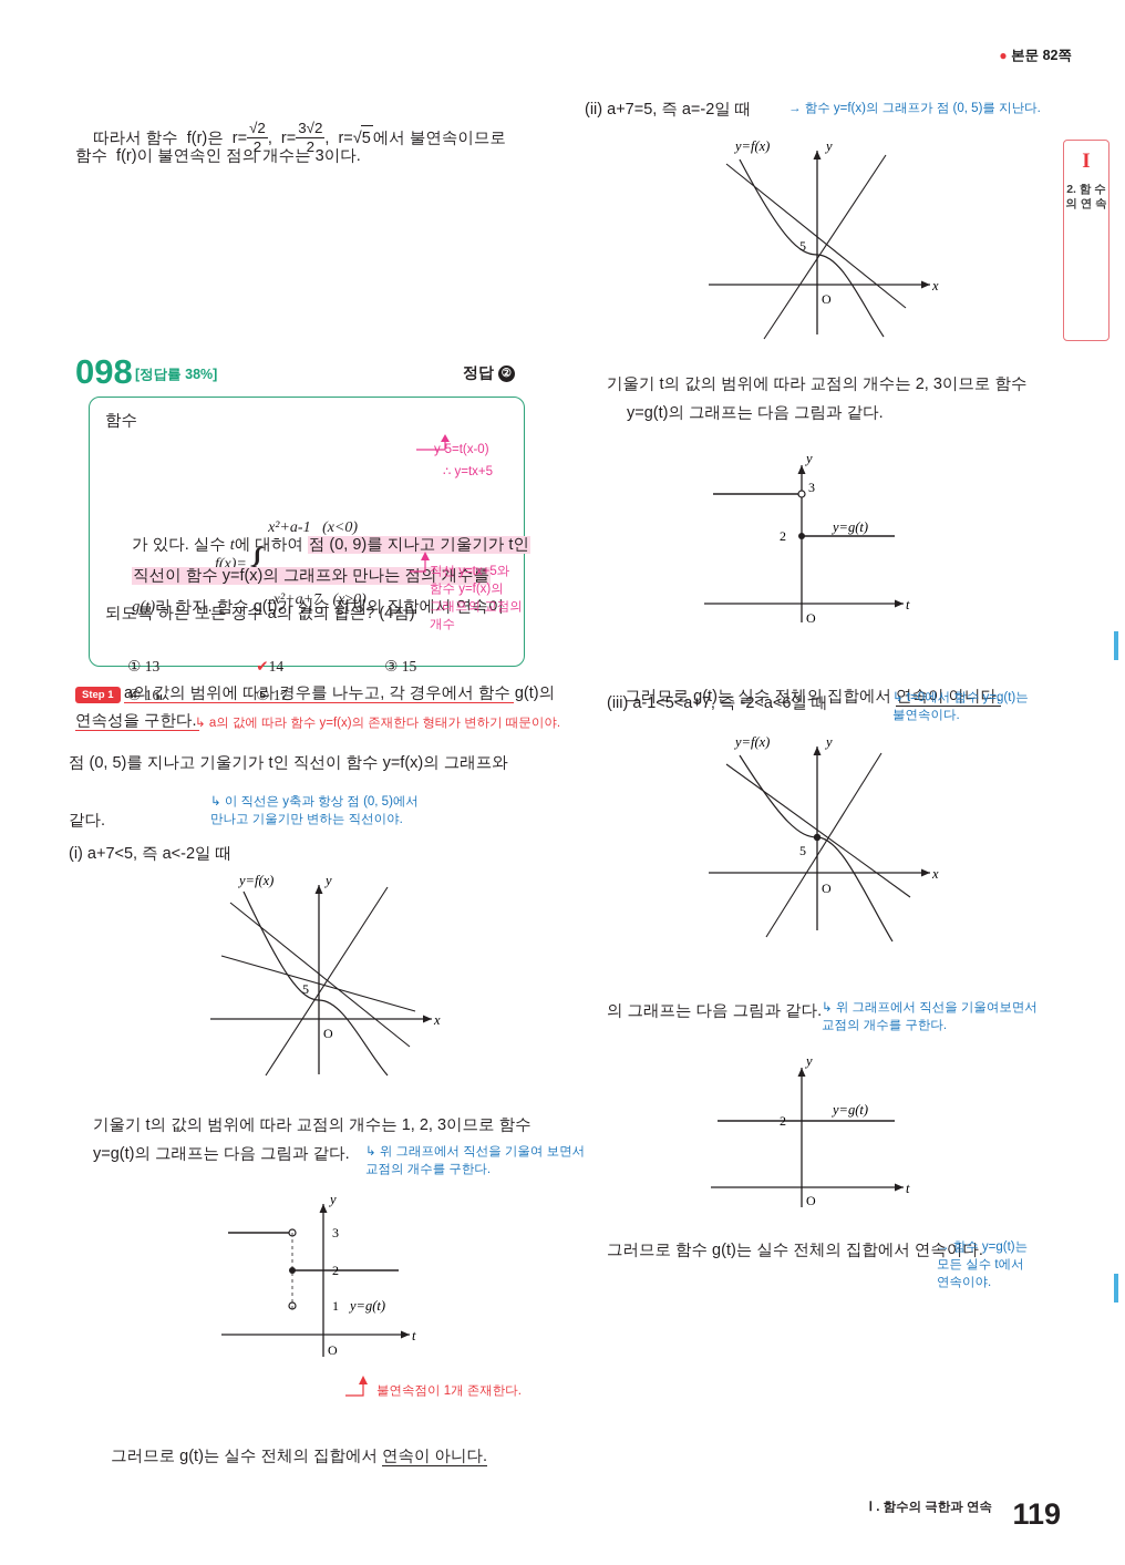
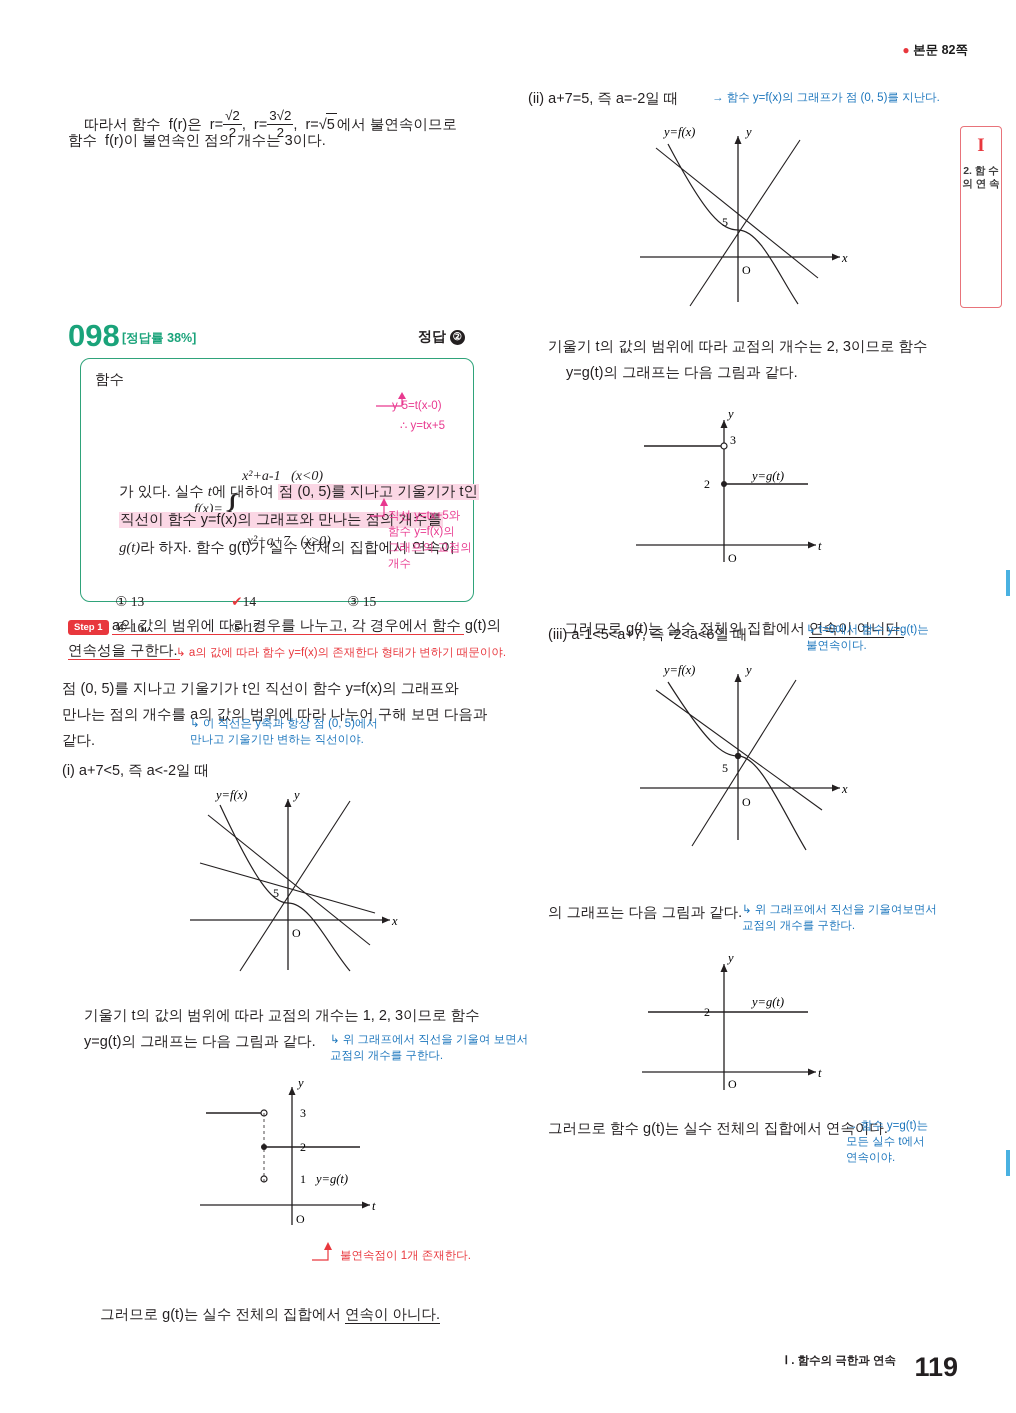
  ● 본문 82쪽
  I
  2. 함 수 의 연 속
  따라서 함수 f(r)은 r=
  √2
  2
  , r=
  3√2
  2
  , r=√5 에서 불연속이므로
  함수 f(r)이 불연속인 점의 개수는 3이다.
  098
  [정답률 38%]
  정답 ②
  함수
  f(x)={
  x²+a-1 (x<0)
  -x²+a+7 (x≥0)
- 가 있다. 실수 t에 대하여 점 (0, 9)를 지나고 기울기가 t인
+ 가 있다. 실수 t에 대하여 점 (0, 5)를 지나고 기울기가 t인
  직선이 함수 y=f(x)의 그래프와 만나는 점의 개수를
  g(t)라 하자. 함수 g(t)가 실수 전체의 집합에서 연속이
- 되도록 하는 모든 정수 a의 값의 합은? (4점)
  ① 13
  ✔14
  ③ 15
  ④ 16
  ⑤ 17
  y-5=t(x-0)
  ∴ y=tx+5
  직선 y=tx+5와
  함수 y=f(x)의
  그래프의 교점의
  개수
  Step 1
  a의 값의 범위에 따라 경우를 나누고, 각 경우에서 함수 g(t)의
  연속성을 구한다.
  ↳ a의 값에 따라 함수 y=f(x)의 존재한다 형태가 변하기 때문이야.
  점 (0, 5)를 지나고 기울기가 t인 직선이 함수 y=f(x)의 그래프와
+ 만나는 점의 개수를 a의 값의 범위에 따라 나누어 구해 보면 다음과
  같다.
  ↳ 이 직선은 y축과 항상 점 (0, 5)에서
  만나고 기울기만 변하는 직선이야.
  (i) a+7<5, 즉 a<-2일 때
  y=f(x)
  y
  x
  O
  5
  기울기 t의 값의 범위에 따라 교점의 개수는 1, 2, 3이므로 함수
  y=g(t)의 그래프는 다음 그림과 같다.
  ↳ 위 그래프에서 직선을 기울여 보면서
  교점의 개수를 구한다.
  y
  t
  O
  3
  2
  1
  y=g(t)
  불연속점이 1개 존재한다.
  그러므로 g(t)는 실수 전체의 집합에서 연속이 아니다.
  (ii) a+7=5, 즉 a=-2일 때
  → 함수 y=f(x)의 그래프가 점 (0, 5)를 지난다.
  y=f(x)
  y
  x
  O
  5
  기울기 t의 값의 범위에 따라 교점의 개수는 2, 3이므로 함수
  y=g(t)의 그래프는 다음 그림과 같다.
  y
  t
  O
  3
  2
  y=g(t)
  그러므로 g(t)는 실수 전체의 집합에서 연속이 아니다.
  (iii) a-1<5<a+7, 즉 -2<a<6일 때
  ↳ t=0에서 함수 y=g(t)는
  불연속이다.
  y=f(x)
  y
  x
  O
  5
  의 그래프는 다음 그림과 같다.
  ↳ 위 그래프에서 직선을 기울여보면서
  교점의 개수를 구한다.
  y
  t
  O
  2
  y=g(t)
  그러므로 함수 g(t)는 실수 전체의 집합에서 연속이다.
  → 함수 y=g(t)는
  모든 실수 t에서
  연속이야.
  Ⅰ . 함수의 극한과 연속
  119
